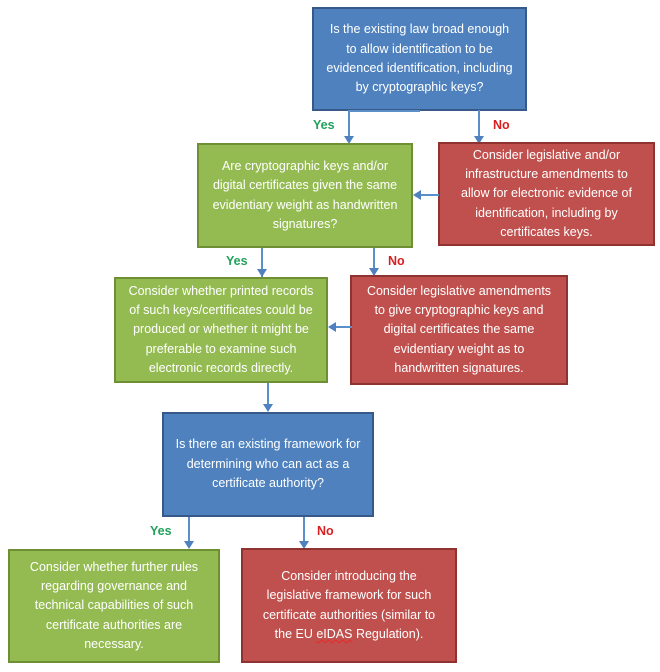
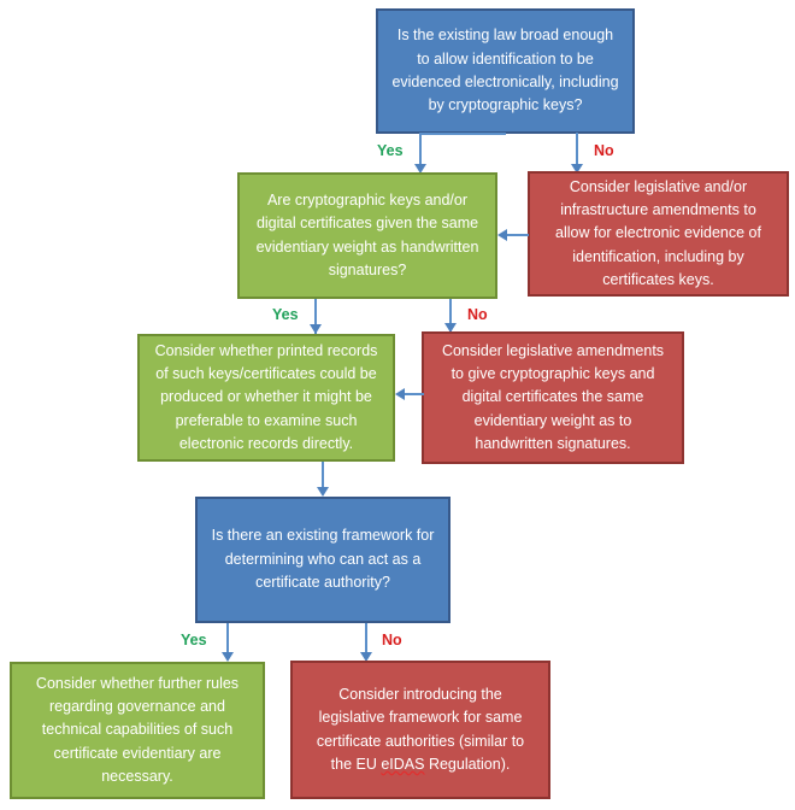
- Is the existing law broad enough to allow identification to be evidenced identification, including by cryptographic keys?
+ Is the existing law broad enough to allow identification to be evidenced electronically, including by cryptographic keys?
  Yes
  No
  Are cryptographic keys and/or digital certificates given the same evidentiary weight as handwritten signatures?
  Consider legislative and/or infrastructure amendments to allow for electronic evidence of identification, including by certificates keys.
  Yes
  No
  Consider whether printed records of such keys/certificates could be produced or whether it might be preferable to examine such electronic records directly.
  Consider legislative amendments to give cryptographic keys and digital certificates the same evidentiary weight as to handwritten signatures.
  Is there an existing framework for determining who can act as a certificate authority?
  Yes
  No
- Consider whether further rules regarding governance and technical capabilities of such certificate authorities are necessary.
+ Consider whether further rules regarding governance and technical capabilities of such certificate evidentiary are necessary.
- Consider introducing the legislative framework for such certificate authorities (similar to the EU eIDAS Regulation).
+ Consider introducing the legislative framework for same certificate authorities (similar to the EU eIDAS Regulation).
